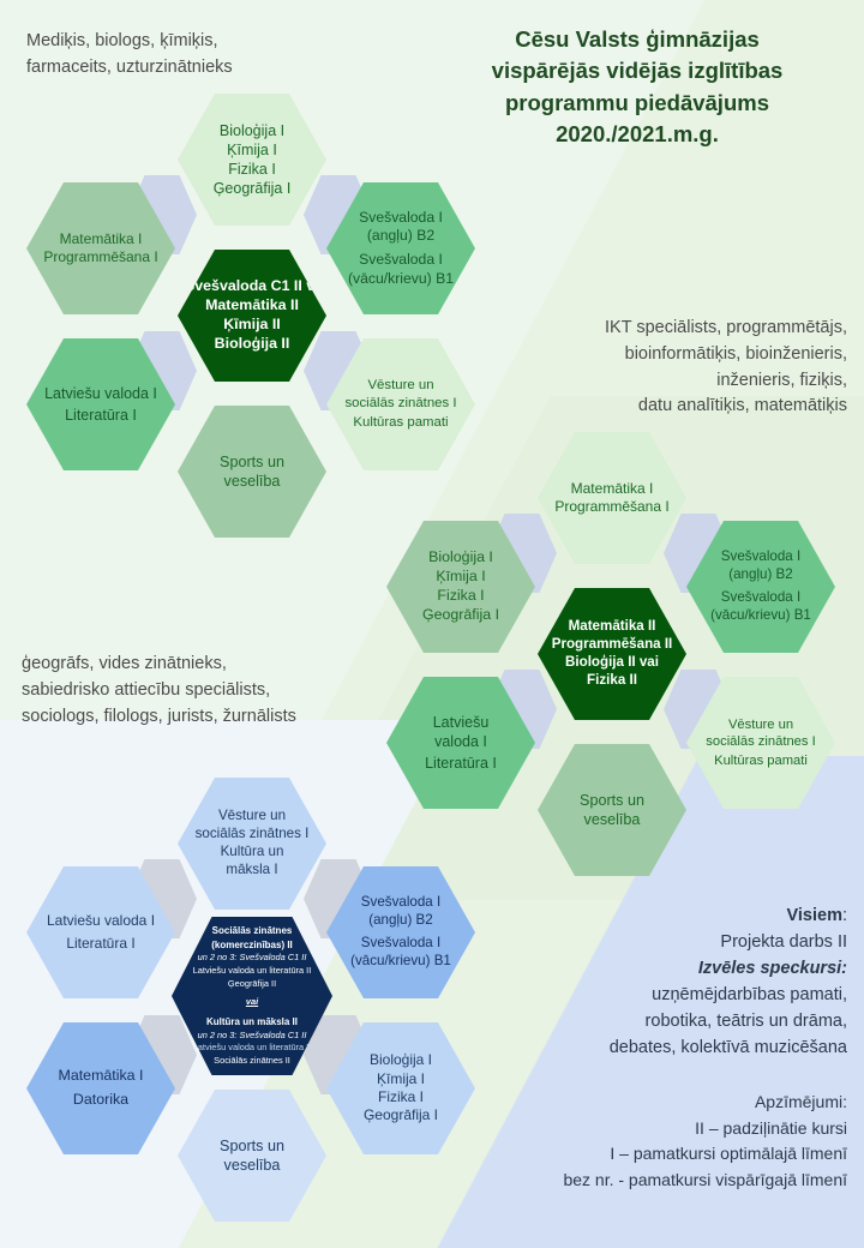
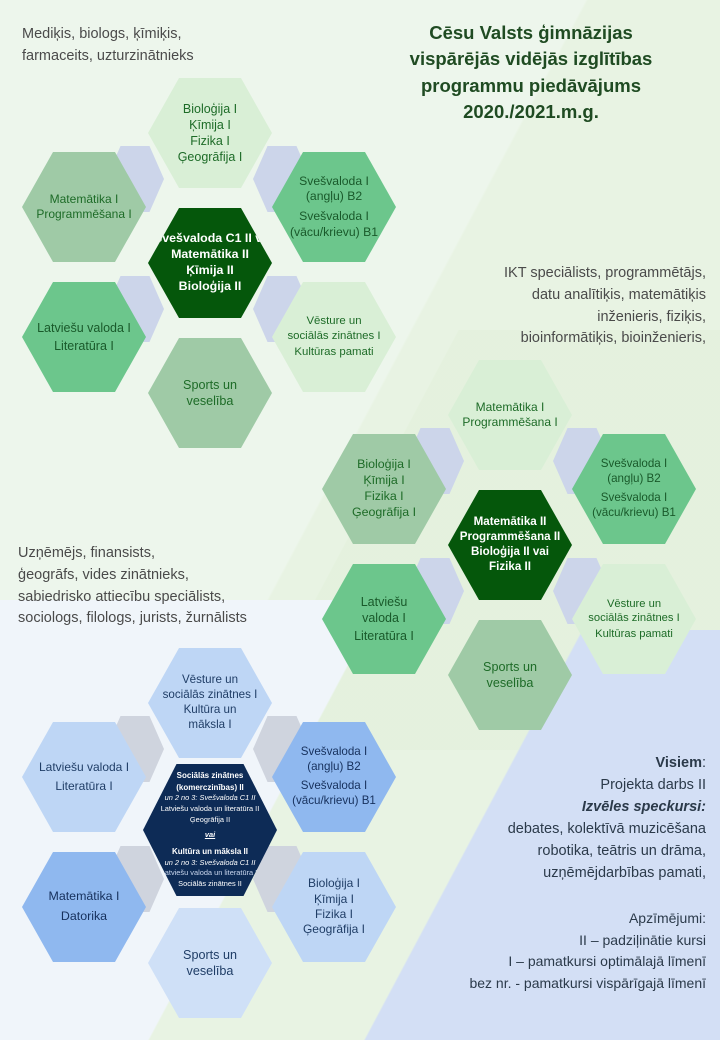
  Cēsu Valsts ģimnāzijas
  vispārējās vidējās izglītības
  programmu piedāvājums
  2020./2021.m.g.
  Mediķis, biologs, ķīmiķis,
  farmaceits, uzturzinātnieks
  IKT speciālists, programmētājs,
- bioinformātiķis, bioinženieris,
+ datu analītiķis, matemātiķis
  inženieris, fiziķis,
- datu analītiķis, matemātiķis
+ bioinformātiķis, bioinženieris,
+ Uzņēmējs, finansists,
  ģeogrāfs, vides zinātnieks,
  sabiedrisko attiecību speciālists,
  sociologs, filologs, jurists, žurnālists
  Bioloģija I
  Ķīmija I
  Fizika I
  Ģeogrāfija I
  Matemātika I
  Programmēšana I
  Svešvaloda I
  (angļu) B2
  Svešvaloda I
  (vācu/krievu) B1
  vešvaloda C1 II
  Matemātika II
  Ķīmija II
  Bioloģija II
  Latviešu valoda I
  Literatūra I
  Vēsture un
  sociālās zinātnes I
  Kultūras pamati
  Sports un
  veselība
  Matemātika I
  Programmēšana I
  Bioloģija I
  Ķīmija I
  Fizika I
  Ģeogrāfija I
  Svešvaloda I
  (angļu) B2
  Svešvaloda I
  (vācu/krievu) B1
  Matemātika II
  Programmēšana II
  Bioloģija II vai
  Fizika II
  Latviešu
  valoda I
  Literatūra I
  Vēsture un
  sociālās zinātnes I
  Kultūras pamati
  Sports un
  veselība
  Vēsture un
  sociālās zinātnes I
  Kultūra un
  māksla I
  Latviešu valoda I
  Literatūra I
  Svešvaloda I
  (angļu) B2
  Svešvaloda I
  (vācu/krievu) B1
  Sociālās zinātnes
  (komerczinības) II
  un 2 no 3: Svešvaloda C1 II
  Latviešu valoda un literatūra II
  Ģeogrāfija II
  vai
  Kultūra un māksla II
  un 2 no 3: Svešvaloda C1 II
  atviešu valoda un literatūra
  Sociālās zinātnes II
  Matemātika I
  Datorika
  Bioloģija I
  Ķīmija I
  Fizika I
  Ģeogrāfija I
  Sports un
  veselība
  Visiem:
  Projekta darbs II
  Izvēles speckursi:
- uzņēmējdarbības pamati,
+ debates, kolektīvā muzicēšana
  robotika, teātris un drāma,
- debates, kolektīvā muzicēšana
+ uzņēmējdarbības pamati,
  Apzīmējumi:
  II – padziļinātie kursi
  I – pamatkursi optimālajā līmenī
  bez nr. - pamatkursi vispārīgajā līmenī
